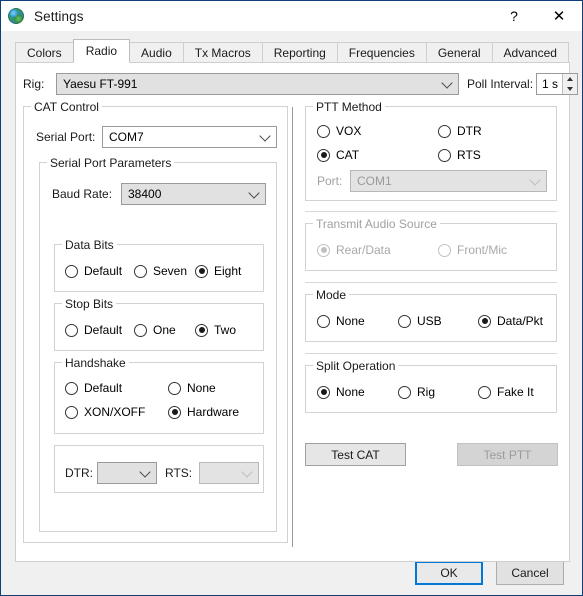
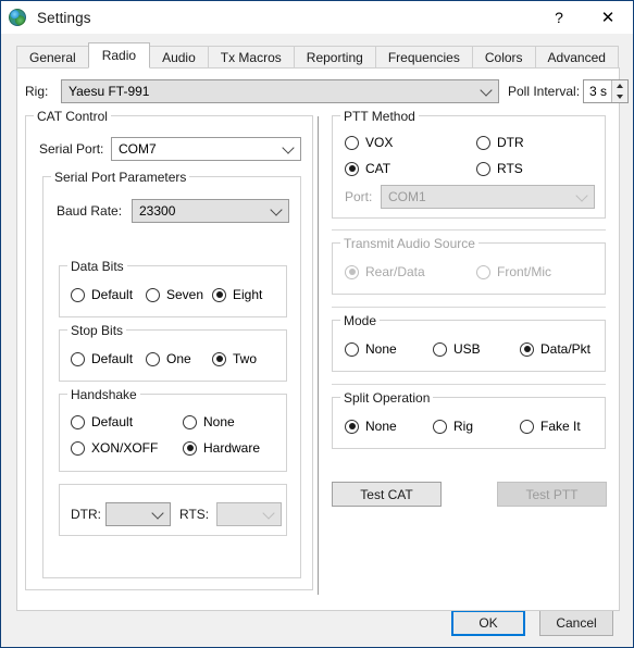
  Settings
  ?
  ✕
- Colors
+ General
  Radio
  Audio
  Tx Macros
  Reporting
  Frequencies
- General
+ Colors
  Advanced
  Rig:
  Yaesu FT-991
  Poll Interval:
- 1 s
+ 3 s
  CAT Control
  Serial Port:
  COM7
  Serial Port Parameters
  Baud Rate:
- 38400
+ 23300
  Data Bits
  Default
  Seven
  Eight
  Stop Bits
  Default
  One
  Two
  Handshake
  Default
  None
  XON/XOFF
  Hardware
  DTR:
  RTS:
  PTT Method
  VOX
  DTR
  CAT
  RTS
  Port:
  COM1
  Transmit Audio Source
  Rear/Data
  Front/Mic
  Mode
  None
  USB
  Data/Pkt
  Split Operation
  None
  Rig
  Fake It
  Test CAT
  Test PTT
  OK
  Cancel
